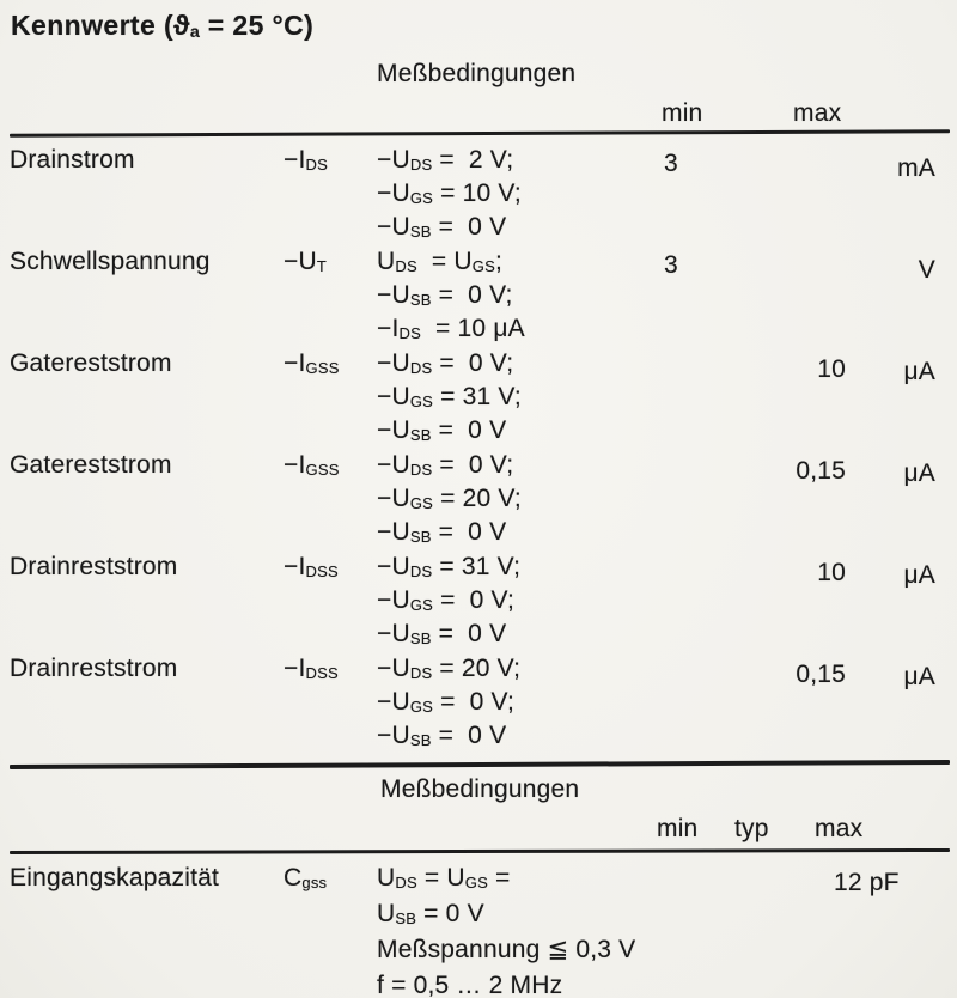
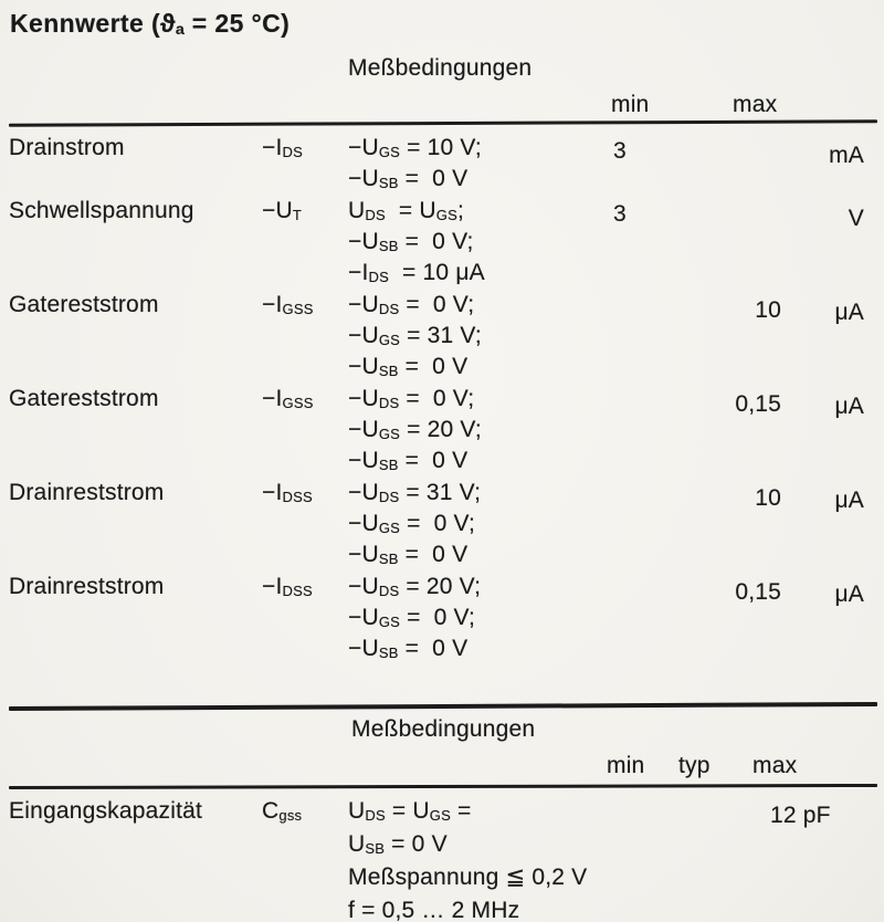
  Kennwerte (ϑa = 25 °C)
  Meßbedingungen
  min
  max
  Drainstrom
  −IDS
- −UDS = 2 V;
  −UGS = 10 V;
  −USB = 0 V
  3
  mA
  Schwellspannung
  −UT
  UDS = UGS;
  −USB = 0 V;
  −IDS = 10 μA
  3
  V
  Gatereststrom
  −IGSS
  −UDS = 0 V;
  −UGS = 31 V;
  −USB = 0 V
  10
  μA
  Gatereststrom
  −IGSS
  −UDS = 0 V;
  −UGS = 20 V;
  −USB = 0 V
  0,15
  μA
  Drainreststrom
  −IDSS
  −UDS = 31 V;
  −UGS = 0 V;
  −USB = 0 V
  10
  μA
  Drainreststrom
  −IDSS
  −UDS = 20 V;
  −UGS = 0 V;
  −USB = 0 V
  0,15
  μA
  Meßbedingungen
  min
  typ
  max
  Eingangskapazität
  Cgss
  UDS = UGS =
  USB = 0 V
- Meßspannung ≦ 0,3 V
+ Meßspannung ≦ 0,2 V
  f = 0,5 … 2 MHz
  12 pF
